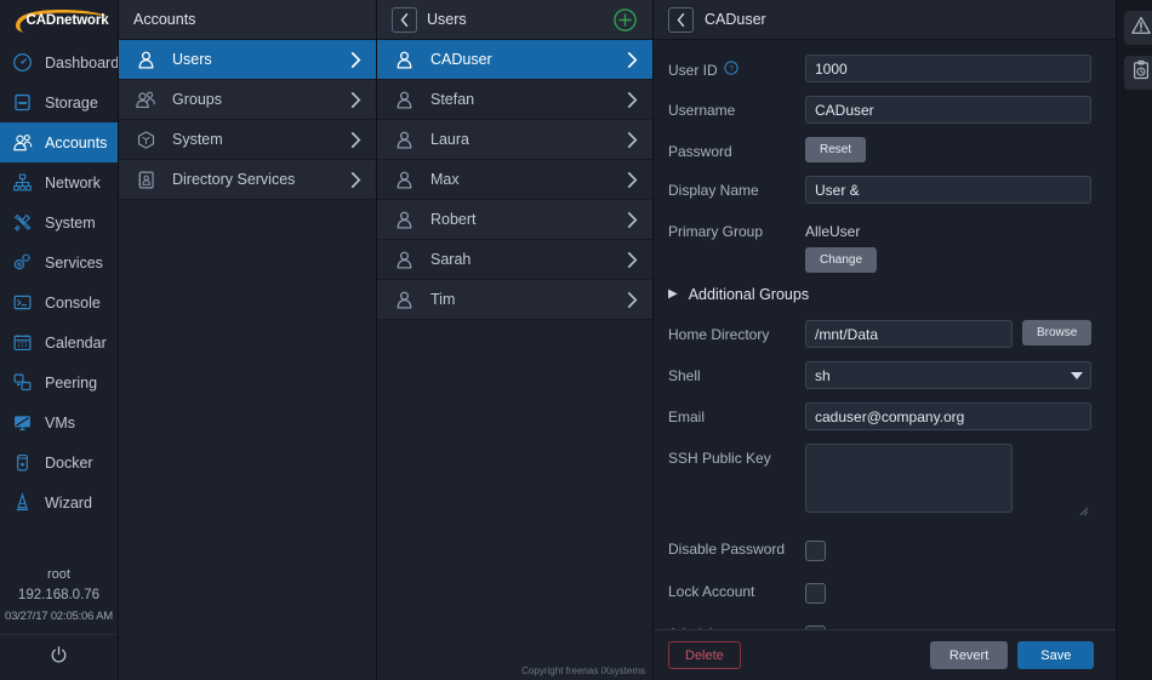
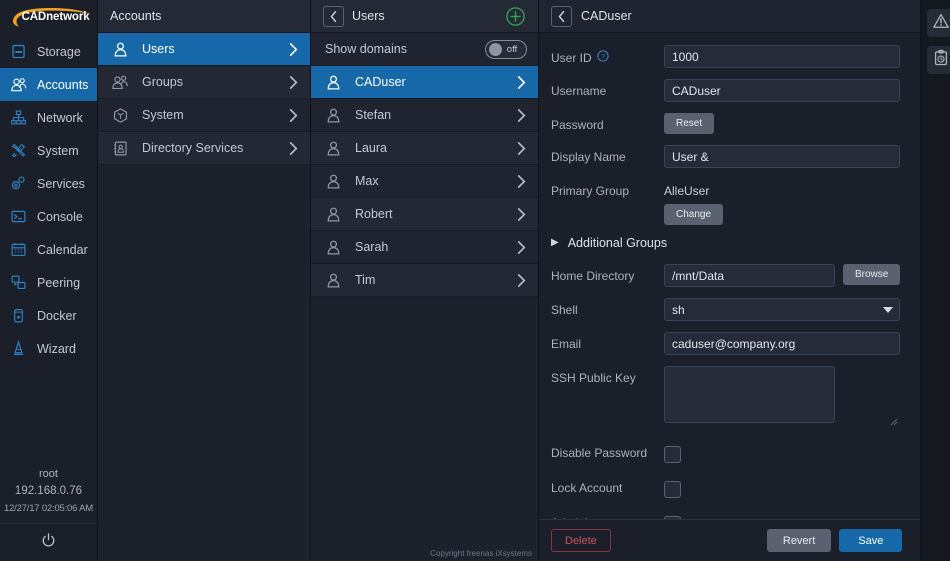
  CADnetwork
- Dashboard
  Storage
  Accounts
  Network
  System
  Services
  Console
  Calendar
  Peering
- VMs
  Docker
  Wizard
  root
  192.168.0.76
- 03/27/17 02:05:06 AM
+ 12/27/17 02:05:06 AM
  Accounts
  Users
  Groups
  System
  Directory Services
  Users
+ Show domains
+ off
  CADuser
  Stefan
  Laura
  Max
  Robert
  Sarah
  Tim
  Copyright freenas iXsystems
  CADuser
  User ID
  1000
  Username
  CADuser
  Password
  Reset
  Display Name
  User &
  Primary Group
  AlleUser
  Change
  ▶
  Additional Groups
  Home Directory
  /mnt/Data
  Browse
  Shell
  sh
  Email
  caduser@company.org
  SSH Public Key
  Disable Password
  Lock Account
  Delete
  Revert
  Save
